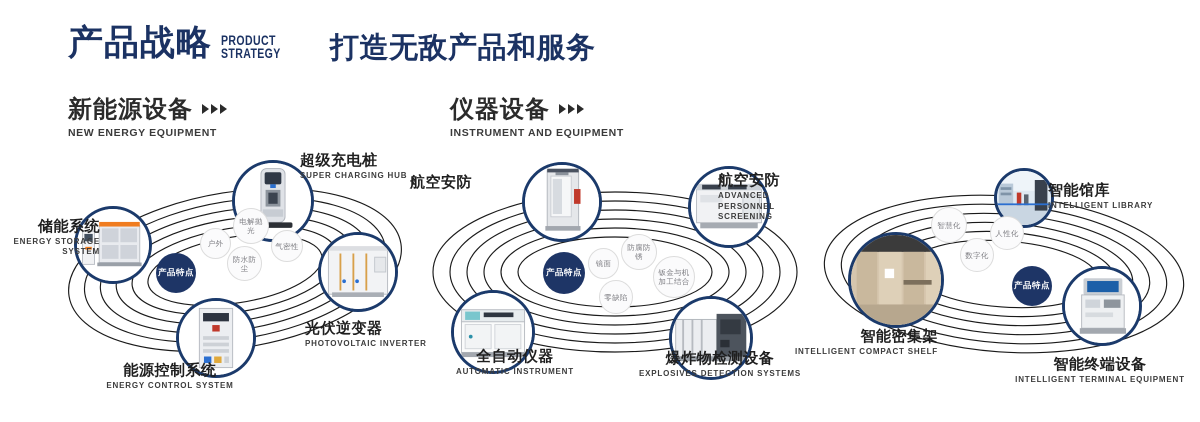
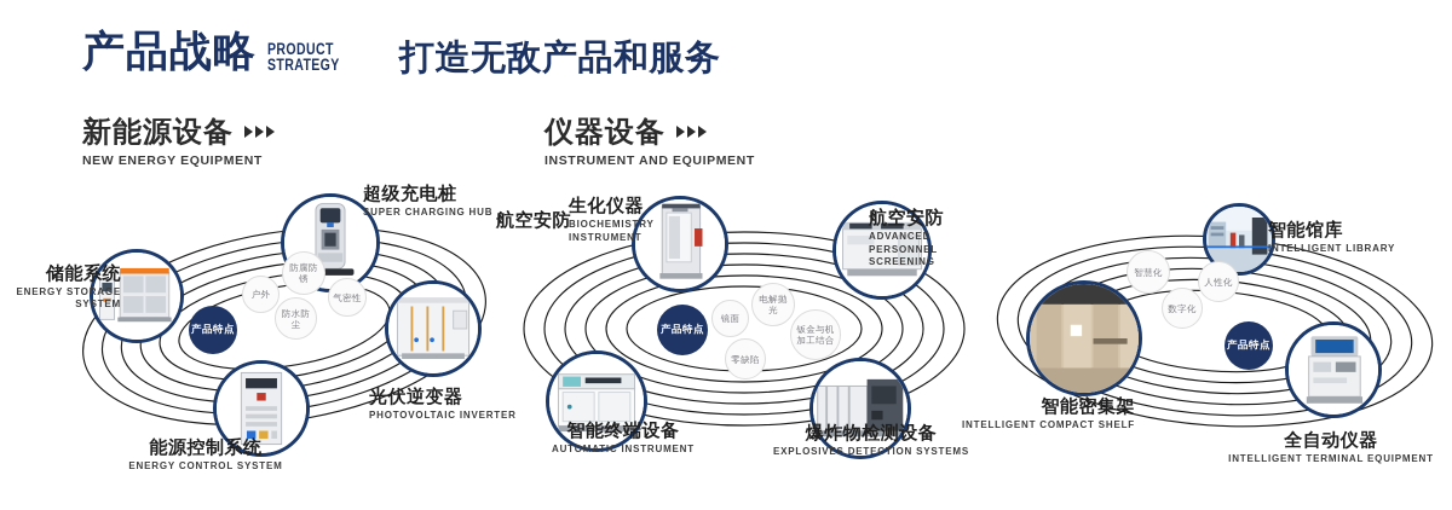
  产品战略
  PRODUCT
  STRATEGY
  打造无敌产品和服务
  新能源设备
  NEW ENERGY EQUIPMENT
  仪器设备
  INSTRUMENT AND EQUIPMENT
  产品特点
  户外
- 电解抛光
+ 防腐防锈
  防水防尘
  气密性
  储能系统
  ENERGY STORAGE SYSTEM
  超级充电桩
  SUPER CHARGING HUB
  光伏逆变器
  PHOTOVOLTAIC INVERTER
  能源控制系统
  ENERGY CONTROL SYSTEM
  产品特点
  镜面
- 防腐防锈
+ 电解抛光
  钣金与机加工结合
  零缺陷
  航空安防
+ 生化仪器
+ BIOCHEMISTRY INSTRUMENT
  航空安防
  ADVANCED PERSONNEL SCREENING
  爆炸物检测设备
  EXPLOSIVES DETECTION SYSTEMS
- 全自动仪器
+ 智能终端设备
  AUTOMATIC INSTRUMENT
  产品特点
  智慧化
  数字化
  人性化
  智能馆库
  INTELLIGENT LIBRARY
  智能密集架
  INTELLIGENT COMPACT SHELF
- 智能终端设备
+ 全自动仪器
  INTELLIGENT TERMINAL EQUIPMENT
